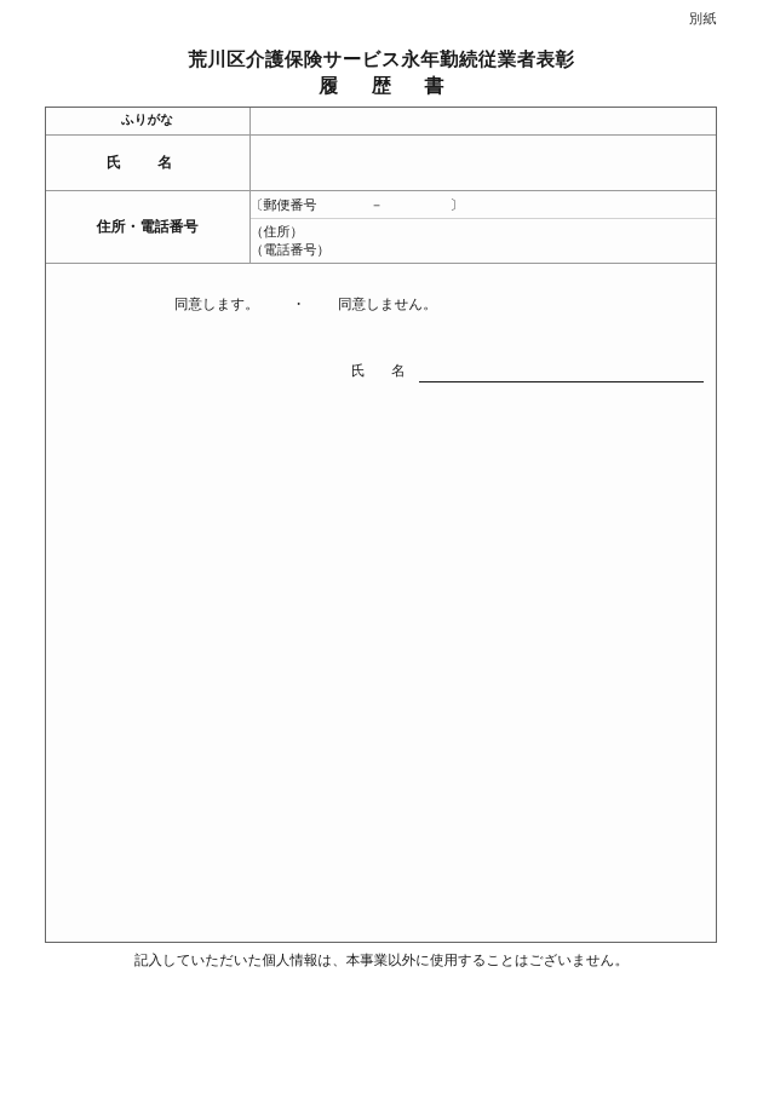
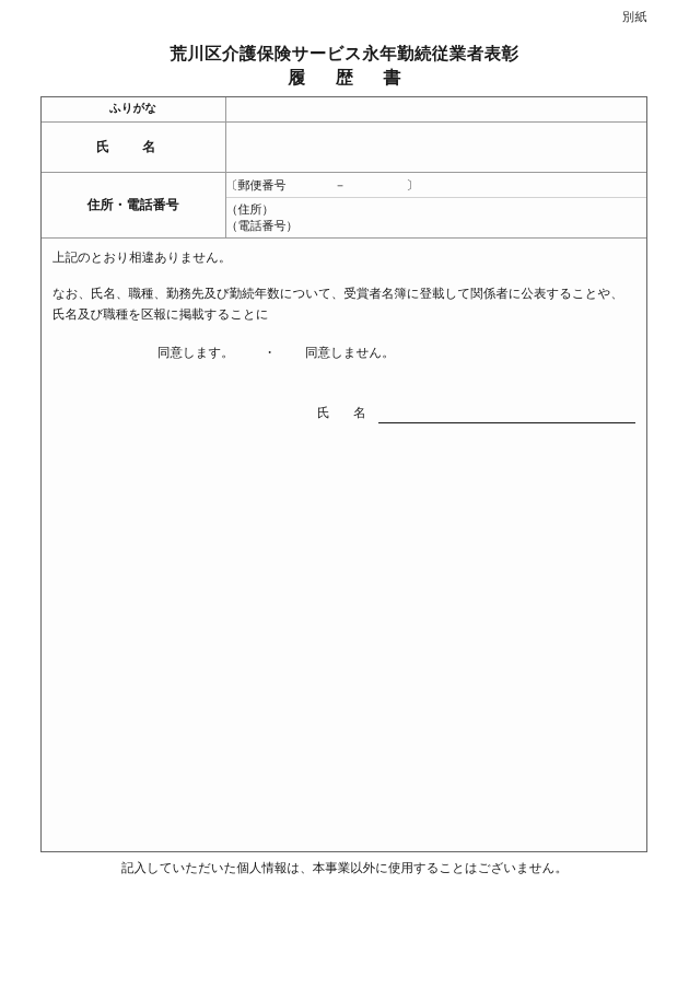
  別紙
  荒川区介護保険サービス永年勤続従業者表彰
  履 歴 書
  ふりがな
  氏 名
  住所・電話番号	〔郵便番号 － 〕
  （住所） （電話番号）
+ 上記のとおり相違ありません。
+ なお、氏名、職種、勤務先及び勤続年数について、受賞者名簿に登載して関係者に公表することや、氏名及び職種を区報に掲載することに
  同意します。 ・ 同意しません。
  氏 名
  記入していただいた個人情報は、本事業以外に使用することはございません。
